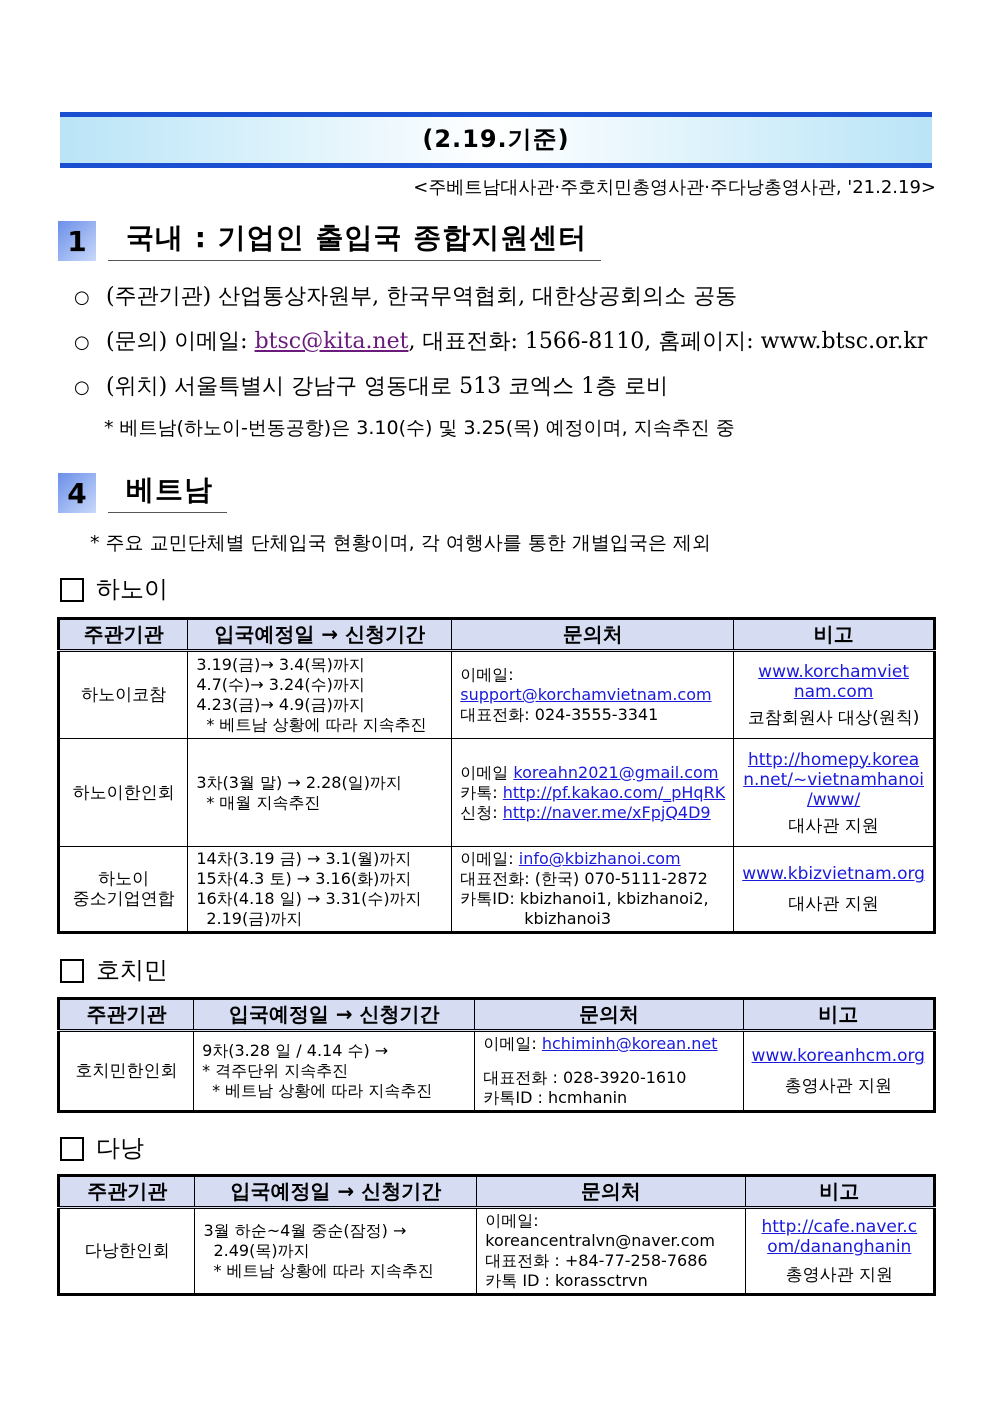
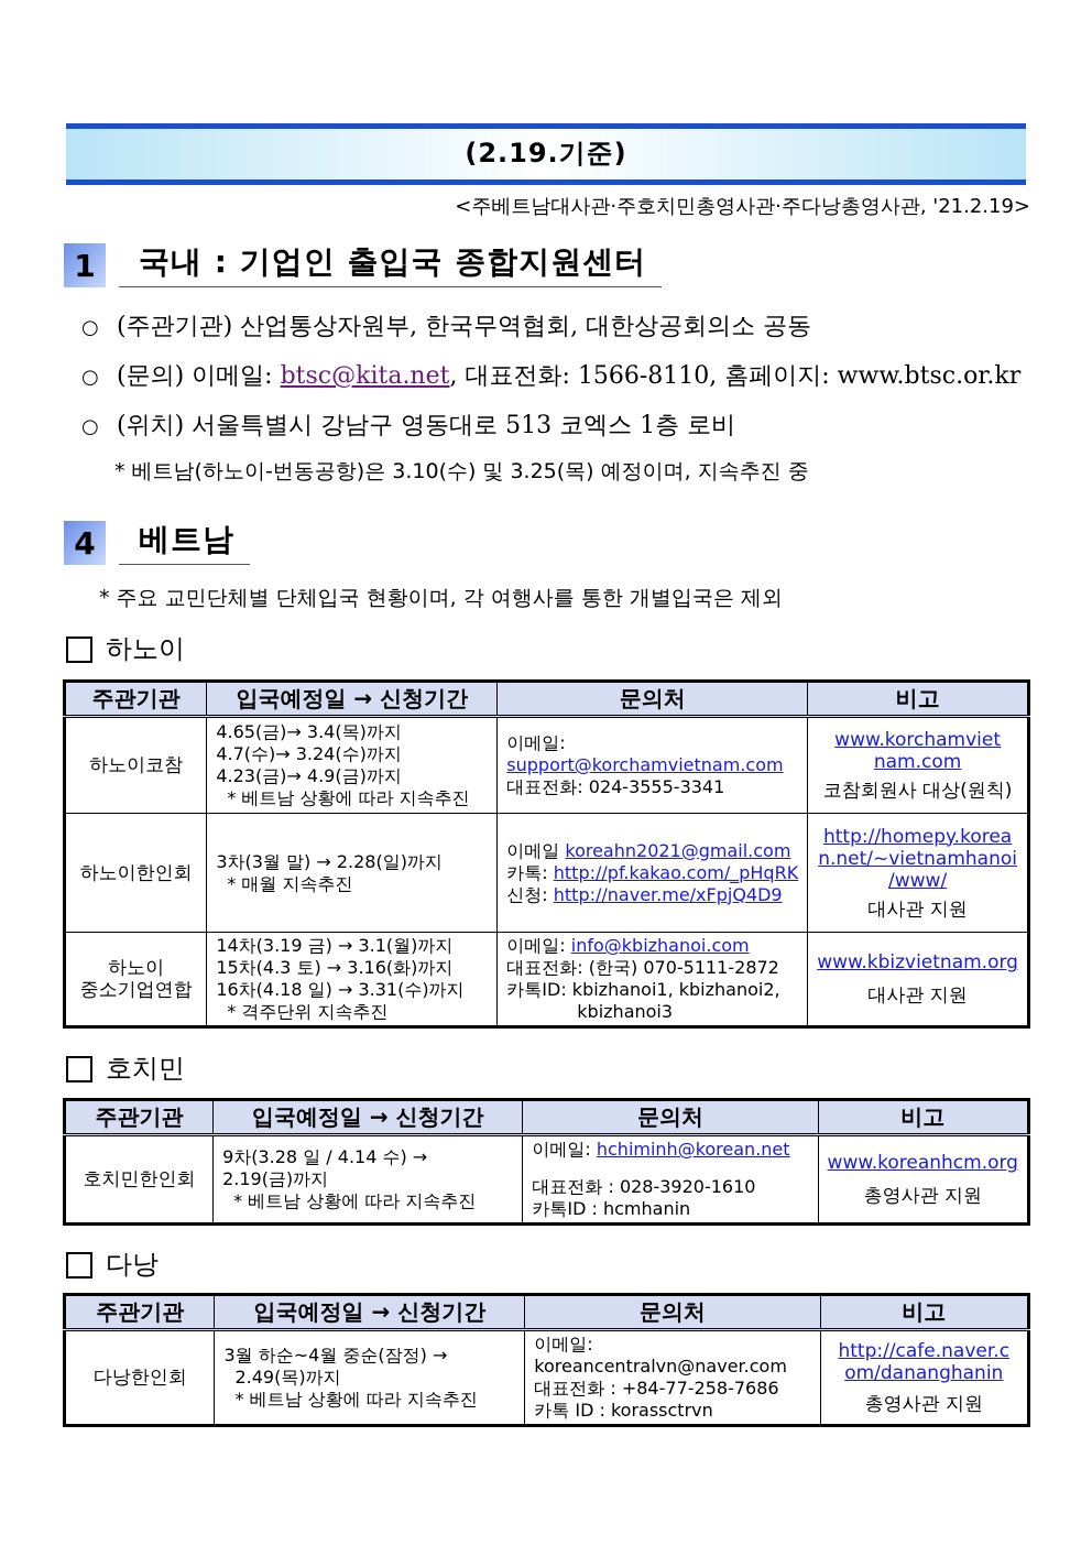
  (2.19.기준)
  <주베트남대사관·주호치민총영사관·주다낭총영사관, '21.2.19>
  1
  국내 : 기업인 출입국 종합지원센터
  ○ (주관기관) 산업통상자원부, 한국무역협회, 대한상공회의소 공동
  ○ (문의) 이메일: btsc@kita.net, 대표전화: 1566-8110, 홈페이지: www.btsc.or.kr
  ○ (위치) 서울특별시 강남구 영동대로 513 코엑스 1층 로비
  * 베트남(하노이-번동공항)은 3.10(수) 및 3.25(목) 예정이며, 지속추진 중
  4
  베트남
  * 주요 교민단체별 단체입국 현황이며, 각 여행사를 통한 개별입국은 제외
  하노이
  주관기관	입국예정일 → 신청기간	문의처	비고
- 하노이코참	3.19(금)→ 3.4(목)까지 4.7(수)→ 3.24(수)까지 4.23(금)→ 4.9(금)까지 * 베트남 상황에 따라 지속추진	이메일: support@korchamvietnam.com 대표전화: 024-3555-3341	www.korchamviet nam.com 코참회원사 대상(원칙)
+ 하노이코참	4.65(금)→ 3.4(목)까지 4.7(수)→ 3.24(수)까지 4.23(금)→ 4.9(금)까지 * 베트남 상황에 따라 지속추진	이메일: support@korchamvietnam.com 대표전화: 024-3555-3341	www.korchamviet nam.com 코참회원사 대상(원칙)
  하노이한인회	3차(3월 말) → 2.28(일)까지 * 매월 지속추진	이메일 koreahn2021@gmail.com 카톡: http://pf.kakao.com/_pHqRK 신청: http://naver.me/xFpjQ4D9	http://homepy.korea n.net/~vietnamhanoi /www/ 대사관 지원
- 하노이 중소기업연합	14차(3.19 금) → 3.1(월)까지 15차(4.3 토) → 3.16(화)까지 16차(4.18 일) → 3.31(수)까지 2.19(금)까지	이메일: info@kbizhanoi.com 대표전화: (한국) 070-5111-2872 카톡ID: kbizhanoi1, kbizhanoi2, kbizhanoi3	www.kbizvietnam.org 대사관 지원
+ 하노이 중소기업연합	14차(3.19 금) → 3.1(월)까지 15차(4.3 토) → 3.16(화)까지 16차(4.18 일) → 3.31(수)까지 * 격주단위 지속추진	이메일: info@kbizhanoi.com 대표전화: (한국) 070-5111-2872 카톡ID: kbizhanoi1, kbizhanoi2, kbizhanoi3	www.kbizvietnam.org 대사관 지원
  호치민
  주관기관	입국예정일 → 신청기간	문의처	비고
- 호치민한인회	9차(3.28 일 / 4.14 수) → * 격주단위 지속추진 * 베트남 상황에 따라 지속추진	이메일: hchiminh@korean.net 대표전화 : 028-3920-1610 카톡ID : hcmhanin	www.koreanhcm.org 총영사관 지원
+ 호치민한인회	9차(3.28 일 / 4.14 수) → 2.19(금)까지 * 베트남 상황에 따라 지속추진	이메일: hchiminh@korean.net 대표전화 : 028-3920-1610 카톡ID : hcmhanin	www.koreanhcm.org 총영사관 지원
  다낭
  주관기관	입국예정일 → 신청기간	문의처	비고
  다낭한인회	3월 하순~4월 중순(잠정) → 2.49(목)까지 * 베트남 상황에 따라 지속추진	이메일: koreancentralvn@naver.com 대표전화 : +84-77-258-7686 카톡 ID : korassctrvn	http://cafe.naver.c om/dananghanin 총영사관 지원
